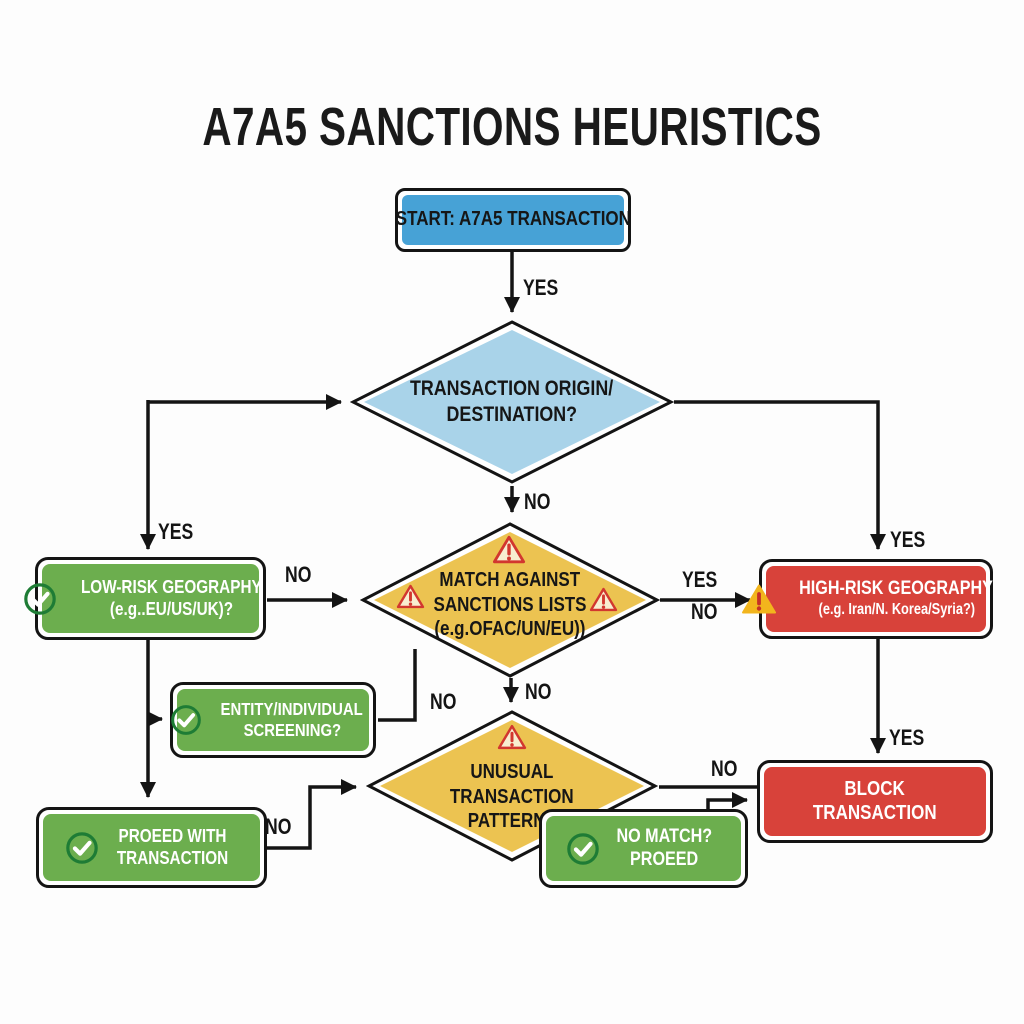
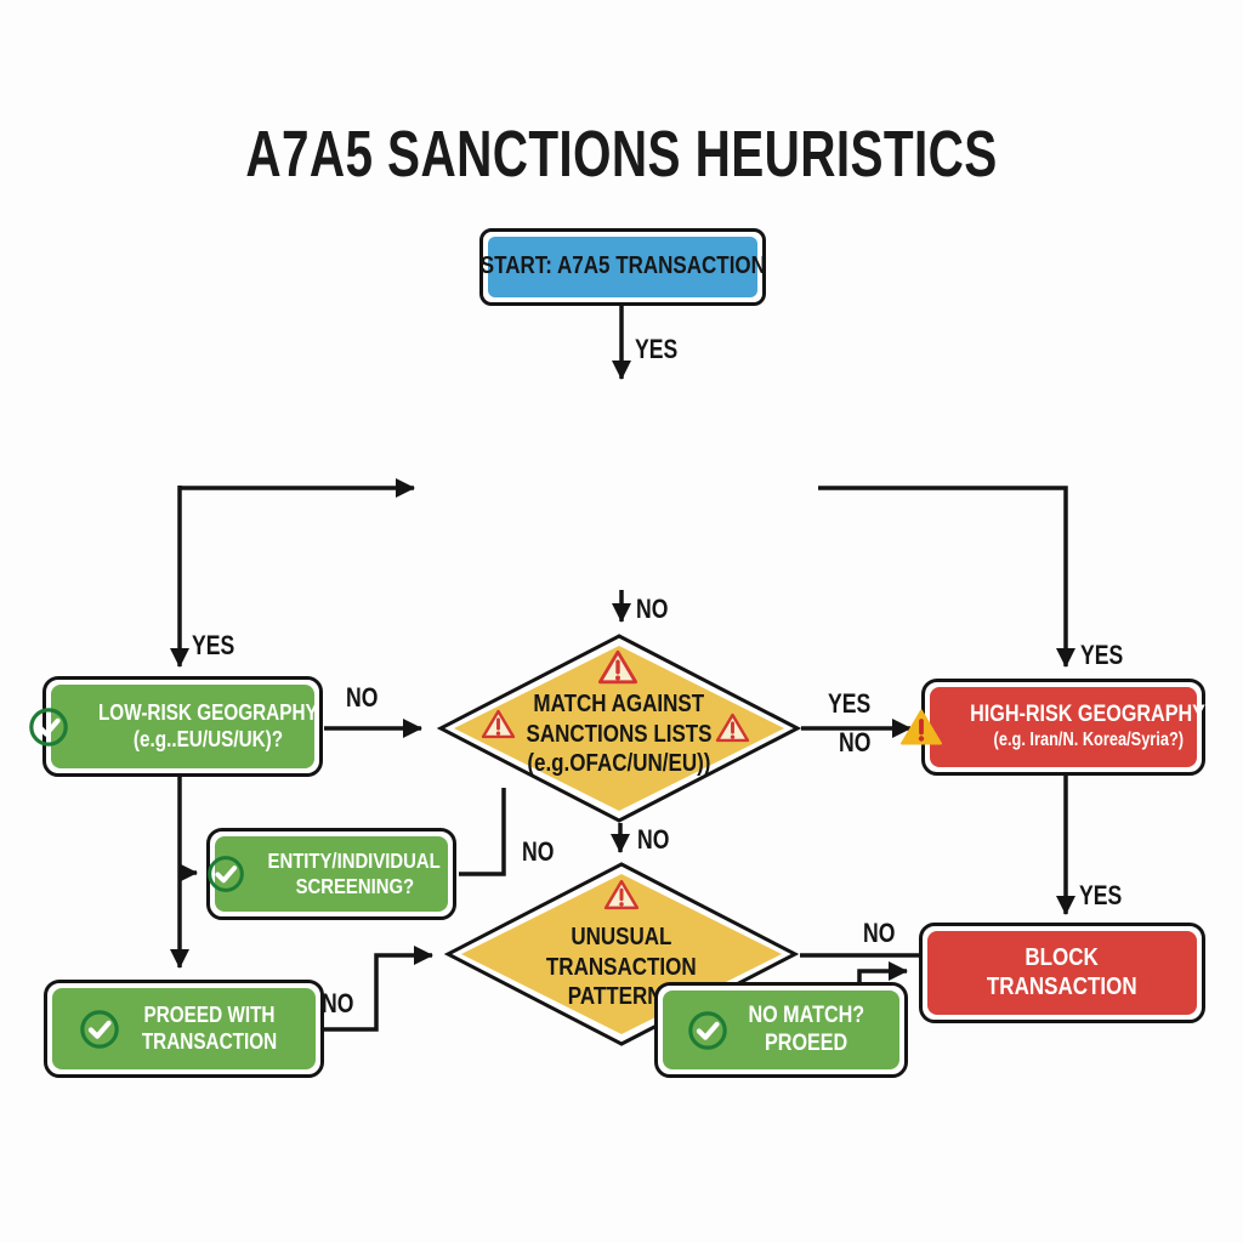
  A7A5 SANCTIONS HEURISTICS
  YES
  NO
  YES
  YES
  NO
  YES
  NO
  NO
  NO
  NO
  NO
  YES
  START: A7A5 TRANSACTION
- TRANSACTION ORIGIN/
- DESTINATION?
  MATCH AGAINST
  SANCTIONS LISTS
  (e.g.OFAC/UN/EU))
  LOW-RISK GEOGRAPHY
  (e.g..EU/US/UK)?
  HIGH-RISK GEOGRAPHY
  (e.g. Iran/N. Korea/Syria?)
  ENTITY/INDIVIDUAL
  SCREENING?
  UNUSUAL
  TRANSACTION
  PATTER
  PROEED WITH
  TRANSACTION
  BLOCK
  TRANSACTION
  NO MATCH?
  PROEED
